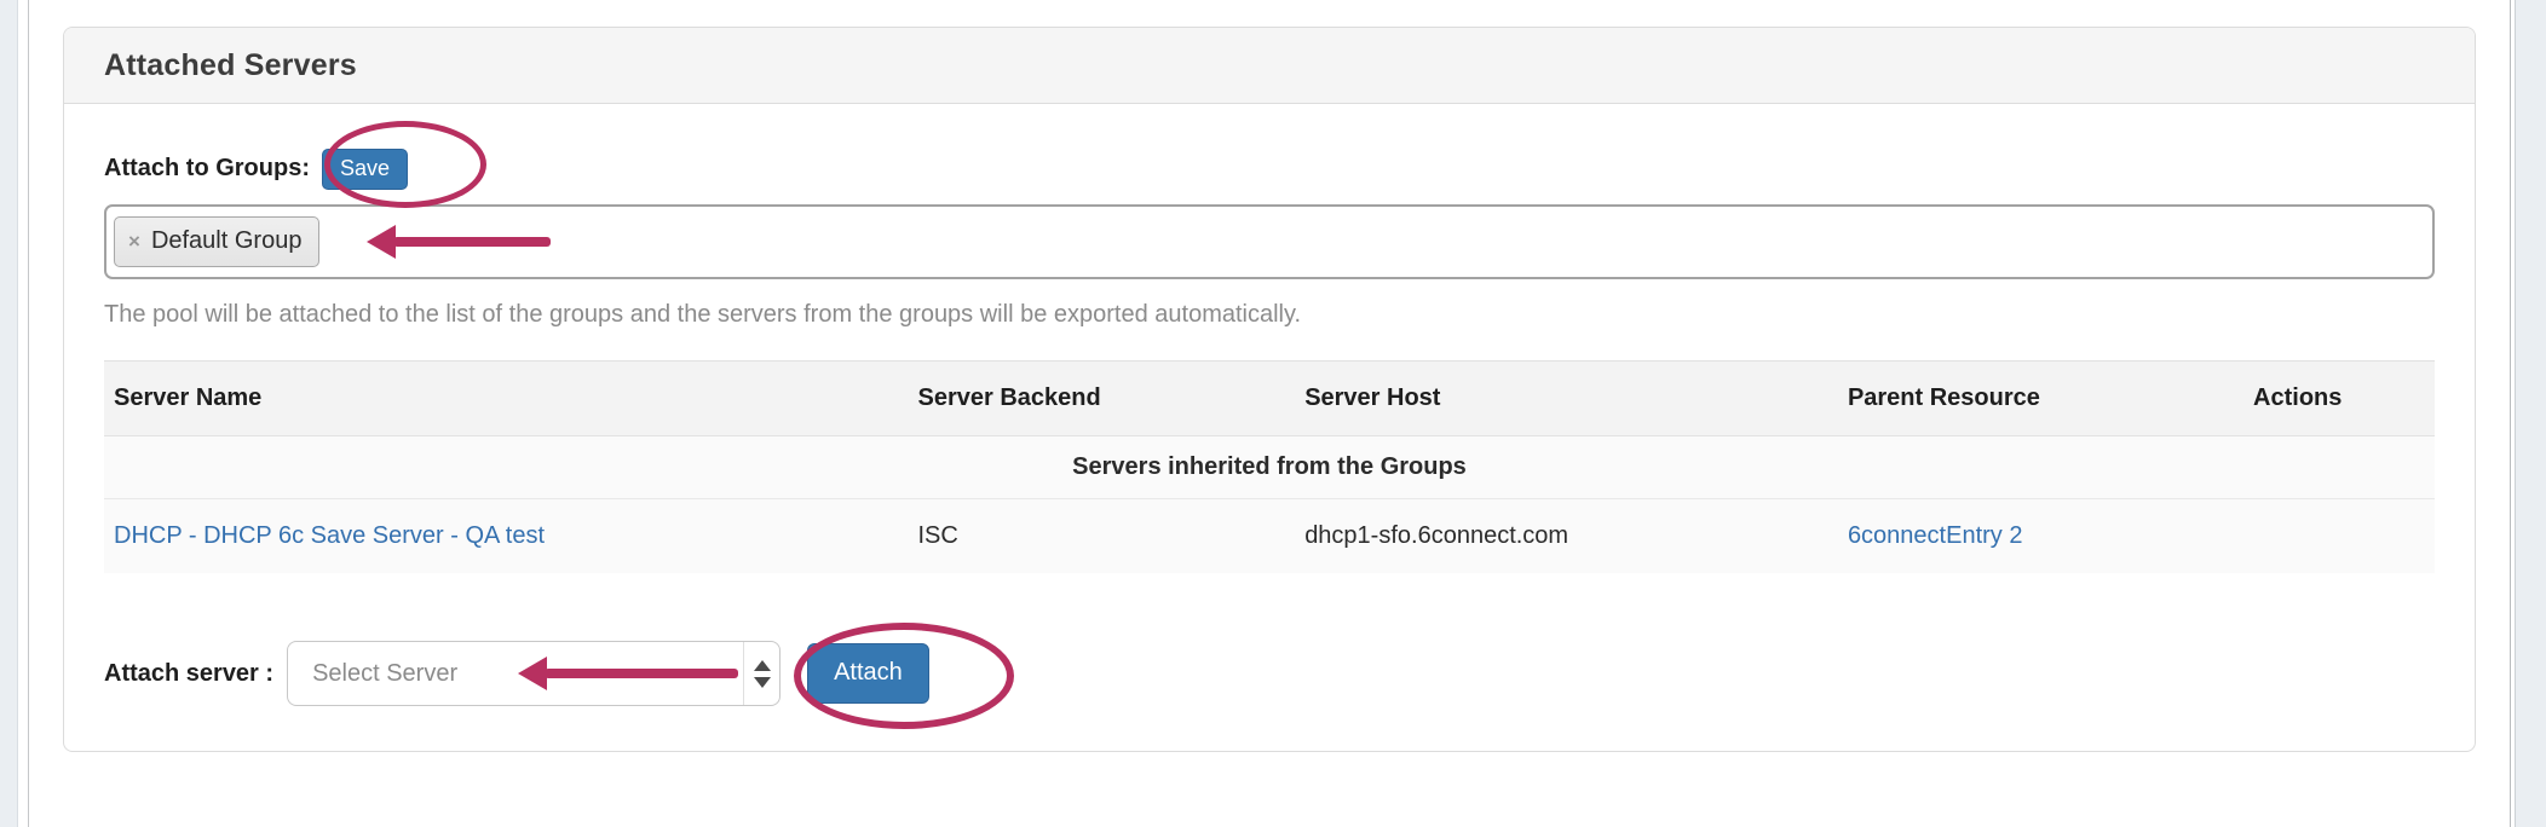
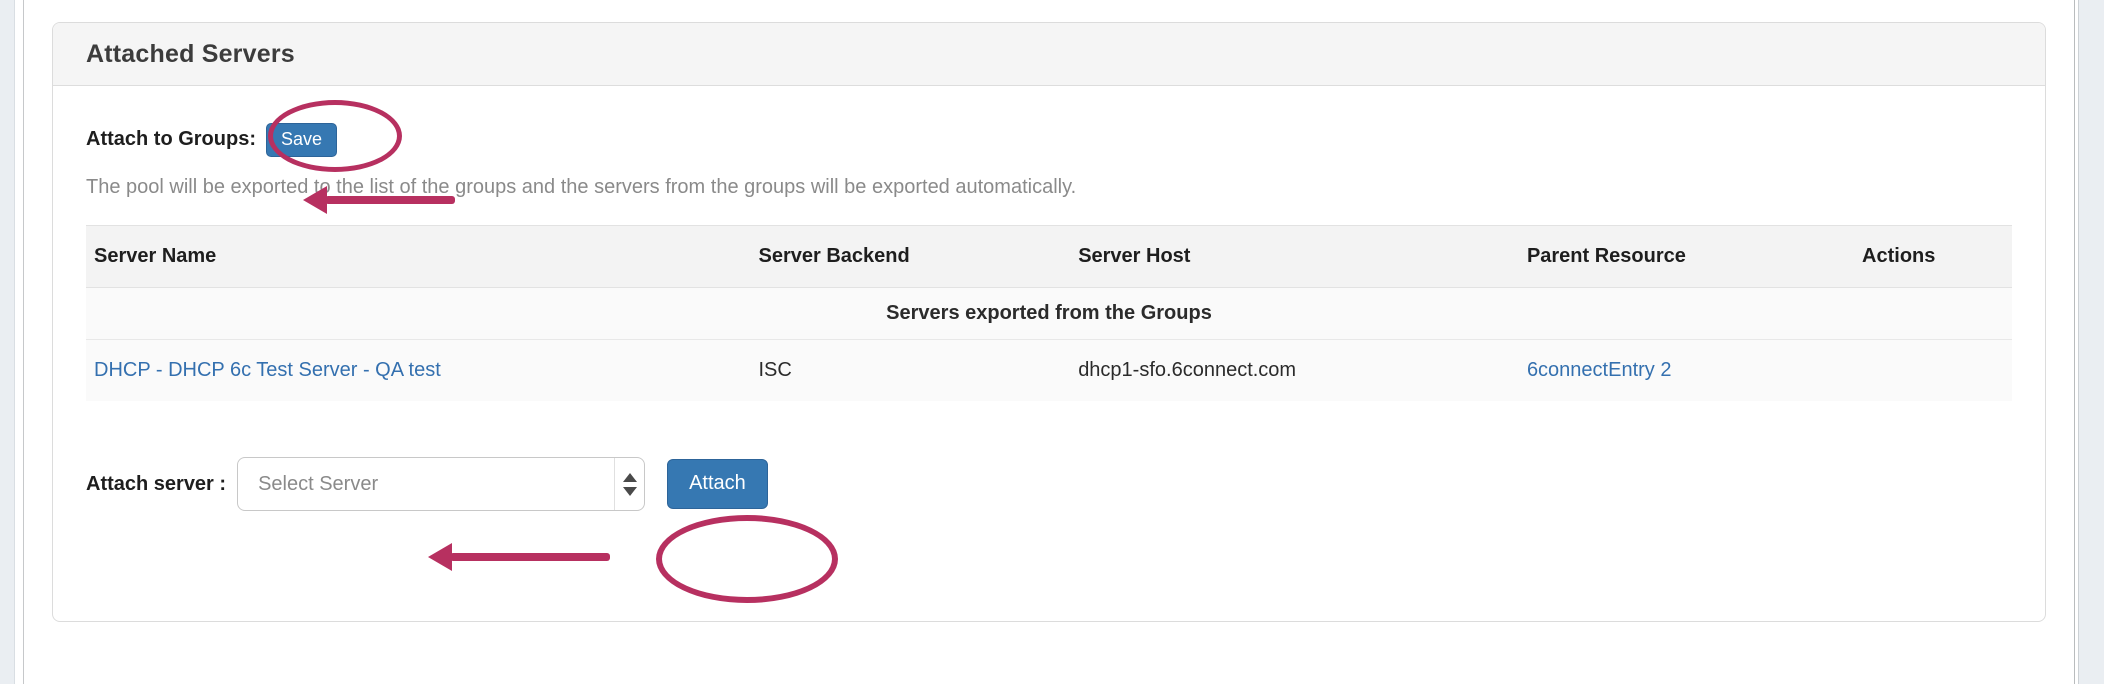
  Attached Servers
  Attach to Groups:
  Save
- ×
- Default Group
- The pool will be attached to the list of the groups and the servers from the groups will be exported automatically.
+ The pool will be exported to the list of the groups and the servers from the groups will be exported automatically.
  Server Name	Server Backend	Server Host	Parent Resource	Actions
- Servers inherited from the Groups
+ Servers exported from the Groups
- DHCP - DHCP 6c Save Server - QA test	ISC	dhcp1-sfo.6connect.com	6connectEntry 2
+ DHCP - DHCP 6c Test Server - QA test	ISC	dhcp1-sfo.6connect.com	6connectEntry 2
  Attach server :
  Select Server
  Attach
